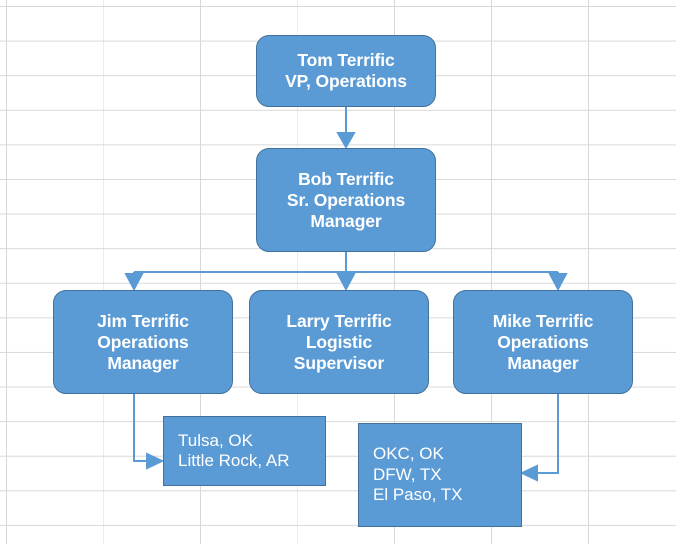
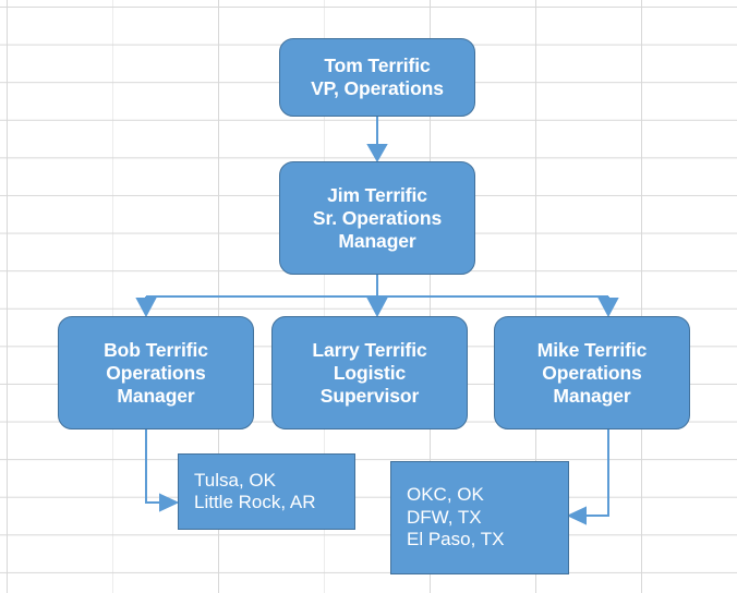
  Tom Terrific
  VP, Operations
- Bob Terrific
+ Jim Terrific
  Sr. Operations
  Manager
- Jim Terrific
+ Bob Terrific
  Operations
  Manager
  Larry Terrific
  Logistic
  Supervisor
  Mike Terrific
  Operations
  Manager
  Tulsa, OK
  Little Rock, AR
  OKC, OK
  DFW, TX
  El Paso, TX
